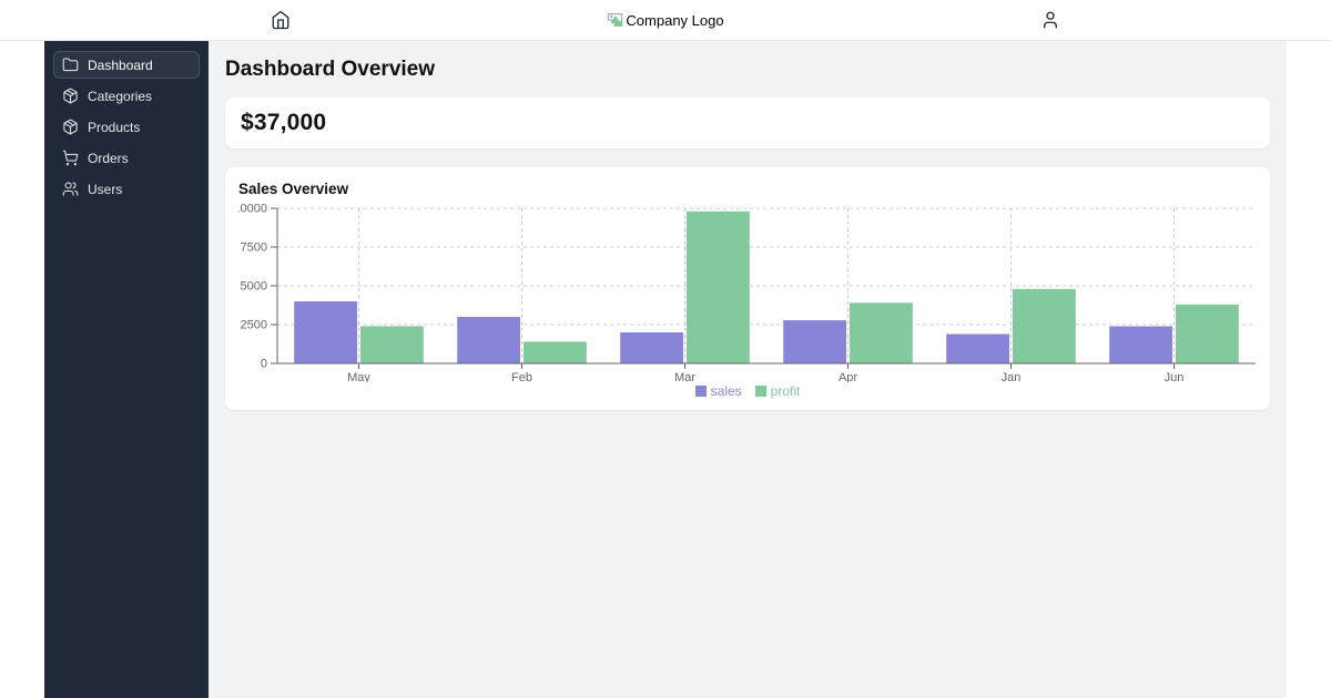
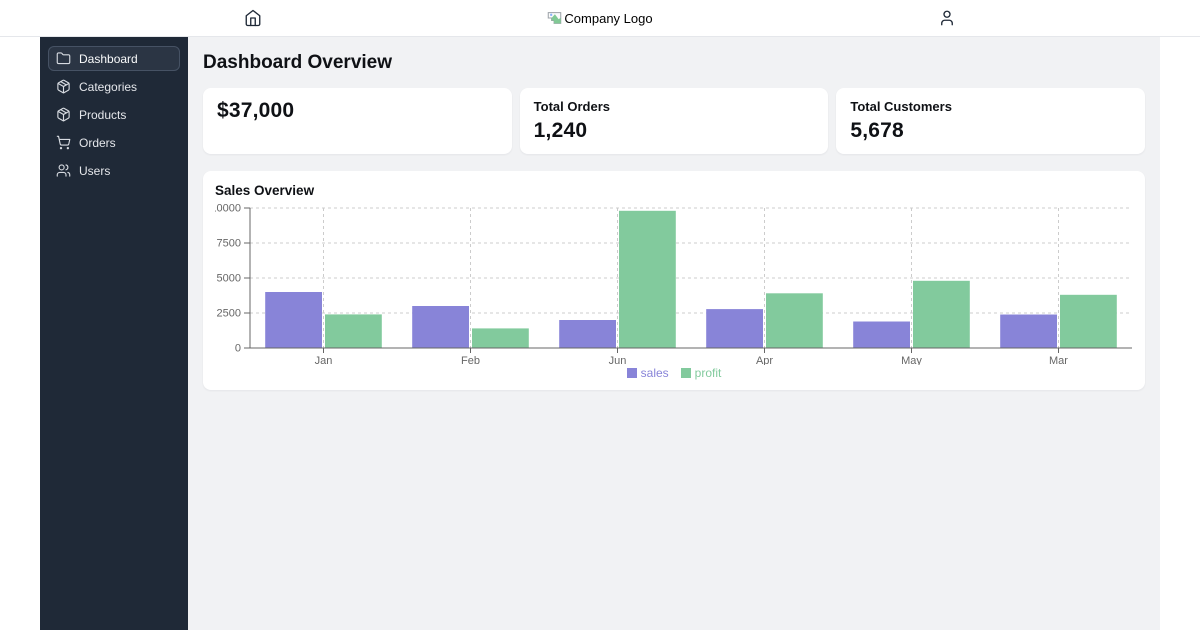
  Company Logo
  Dashboard
  Categories
  Products
  Orders
  Users
  Dashboard Overview
  $37,000
+ Total Orders
+ 1,240
+ Total Customers
+ 5,678
  Sales Overview
  0
  2500
  5000
  7500
  0000
- May
+ Jan
  Feb
- Mar
+ Jun
  Apr
- Jan
+ May
- Jun
+ Mar
  sales
  profit
